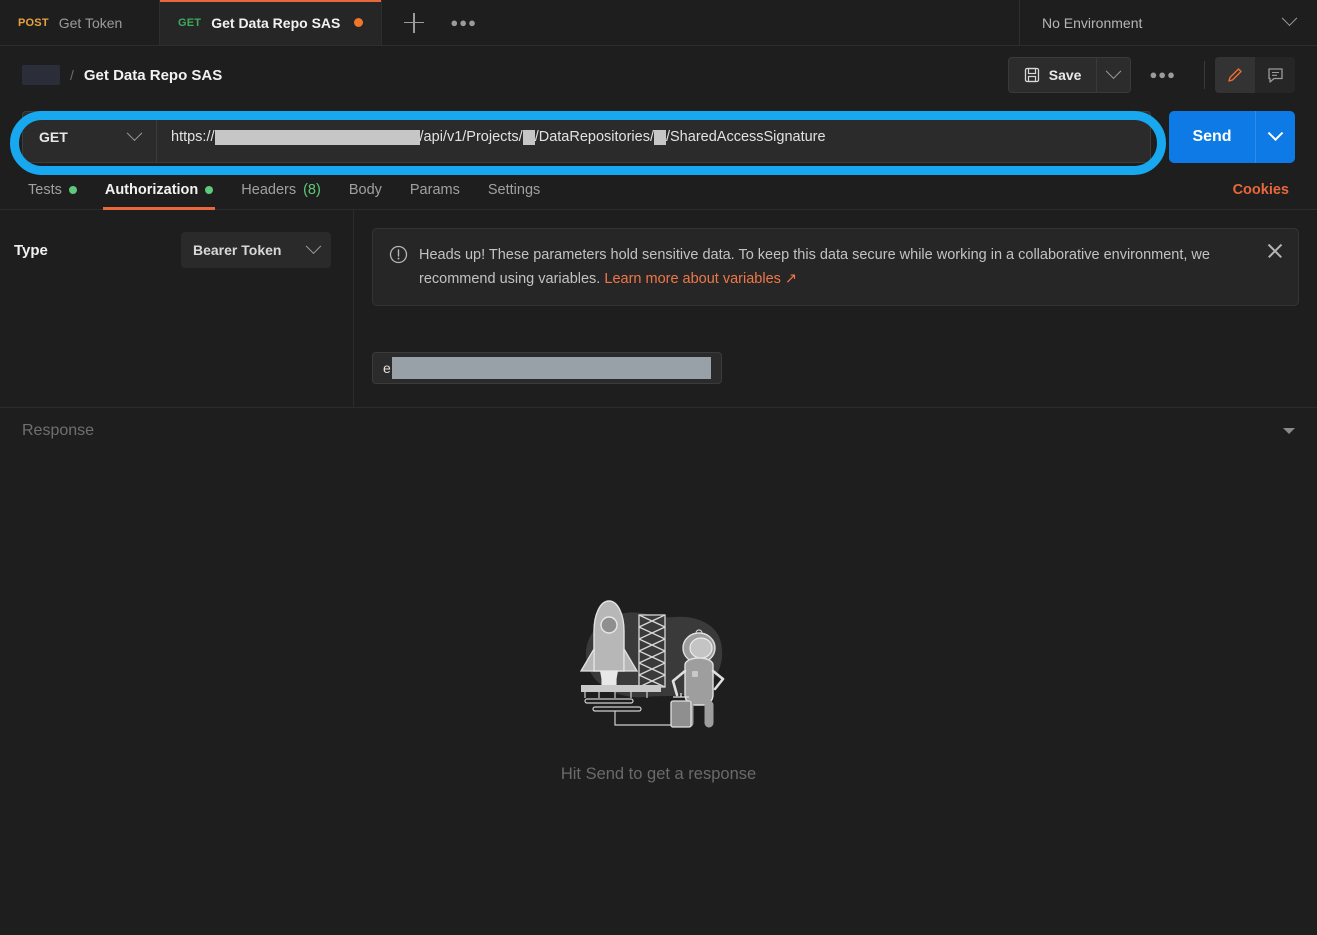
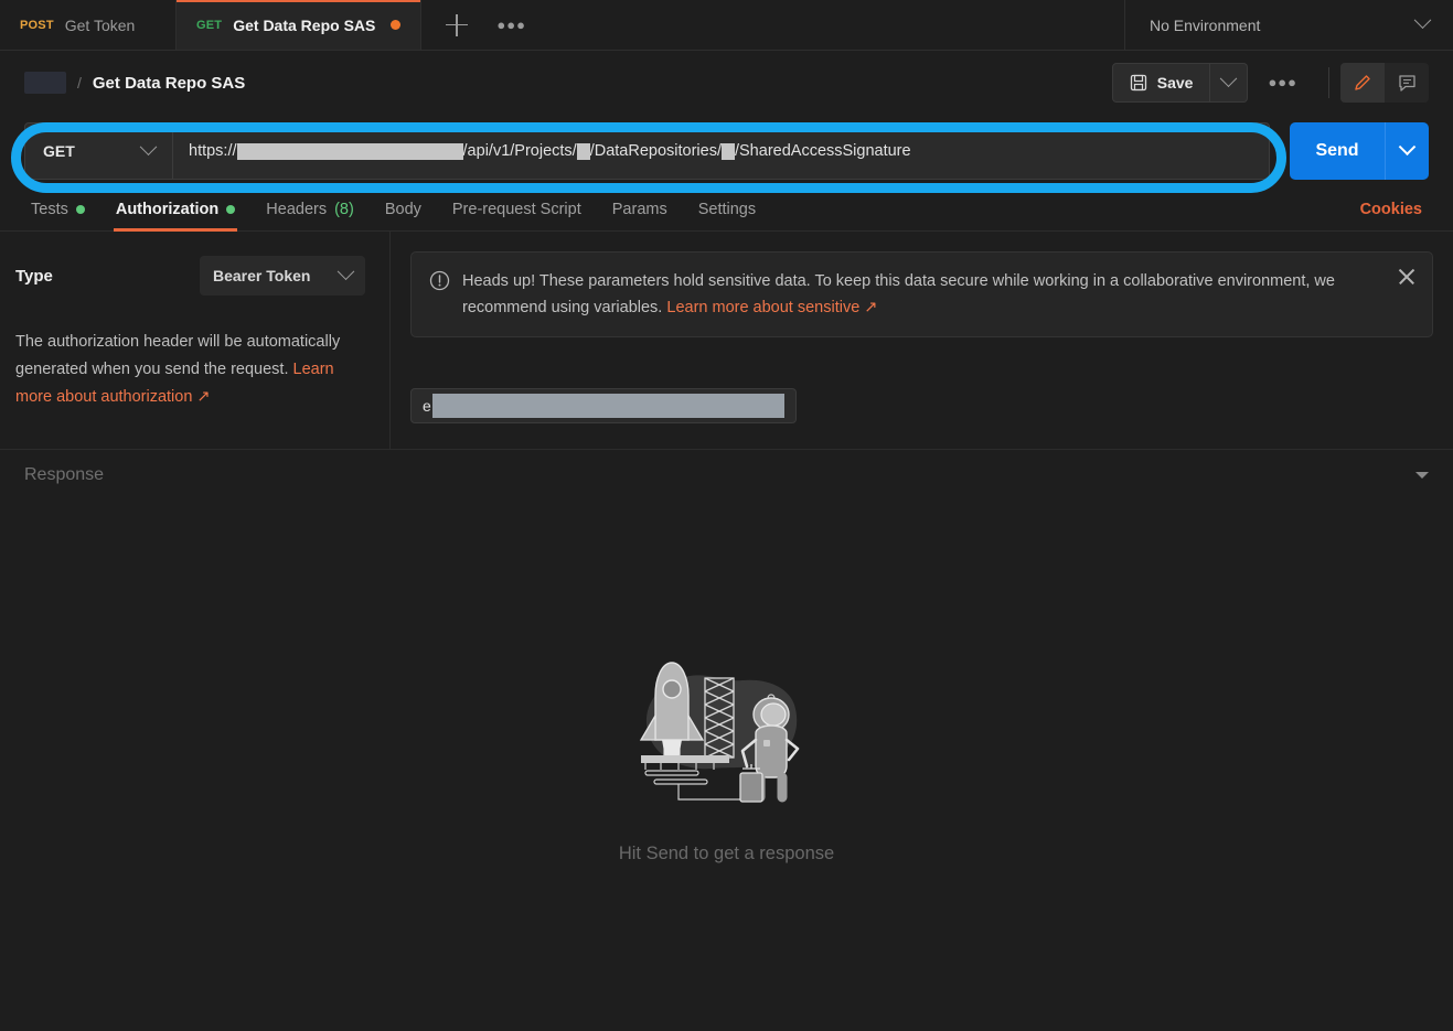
  POST
  Get Token
  GET
  Get Data Repo SAS
  ●●●
  No Environment
  /
  Get Data Repo SAS
  Save
  ●●●
  GET
  https://
  /api/v1/Projects/
  /DataRepositories/
  /SharedAccessSignature
  Send
  Tests
  Authorization
  Headers
  (8)
  Body
+ Pre-request Script
  Params
  Settings
  Cookies
  Type
  Bearer Token
+ The authorization header will be automatically generated when you send the request. Learn more about authorization ↗
- Heads up! These parameters hold sensitive data. To keep this data secure while working in a collaborative environment, we recommend using variables. Learn more about variables ↗
+ Heads up! These parameters hold sensitive data. To keep this data secure while working in a collaborative environment, we recommend using variables. Learn more about sensitive ↗
  e
  Response
  Hit Send to get a response
